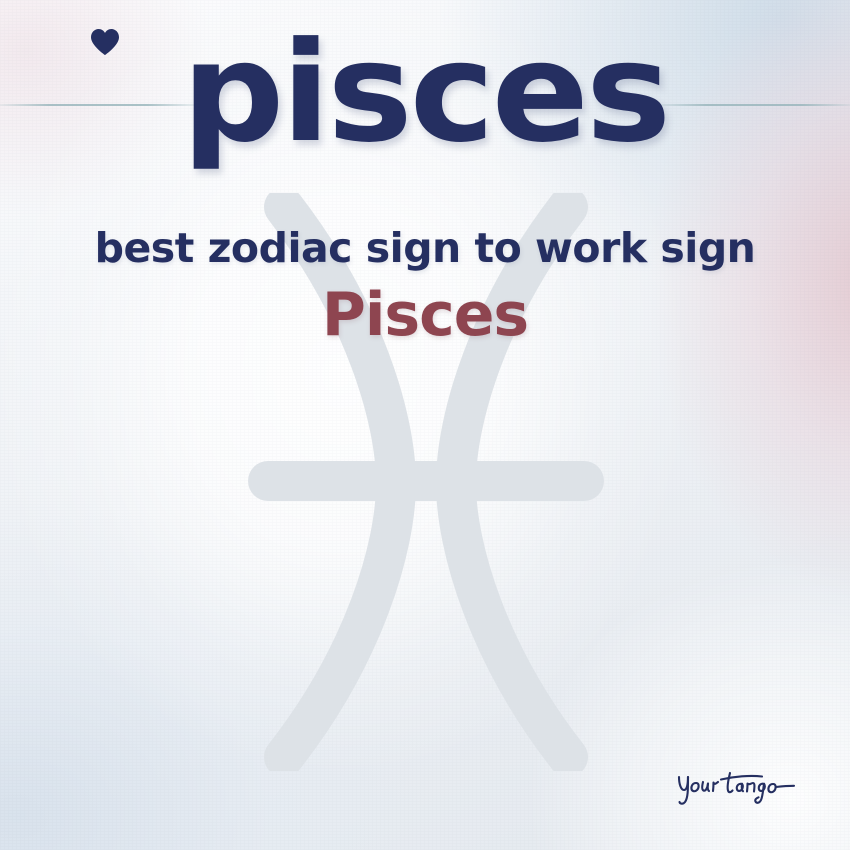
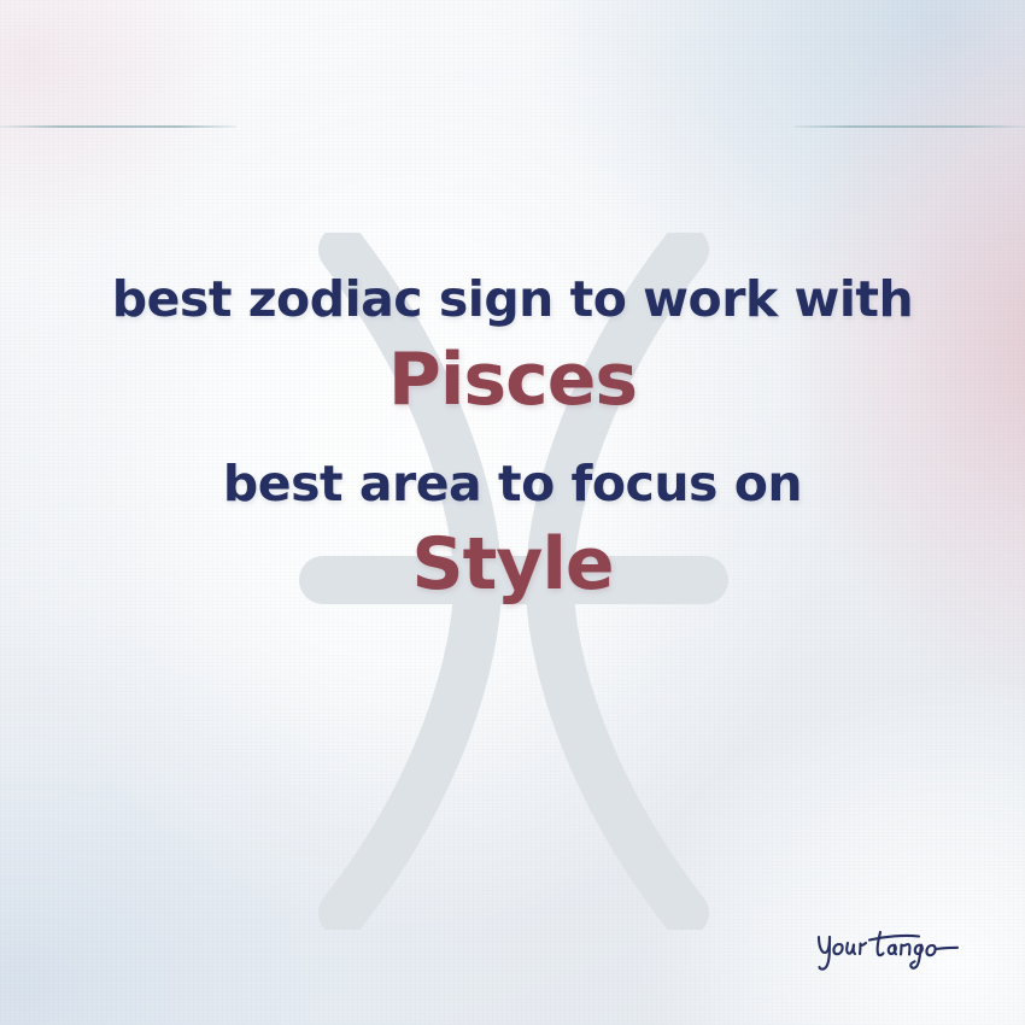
- pisces
- best zodiac sign to work sign
+ best zodiac sign to work with
  Pisces
+ best area to focus on
+ Style
